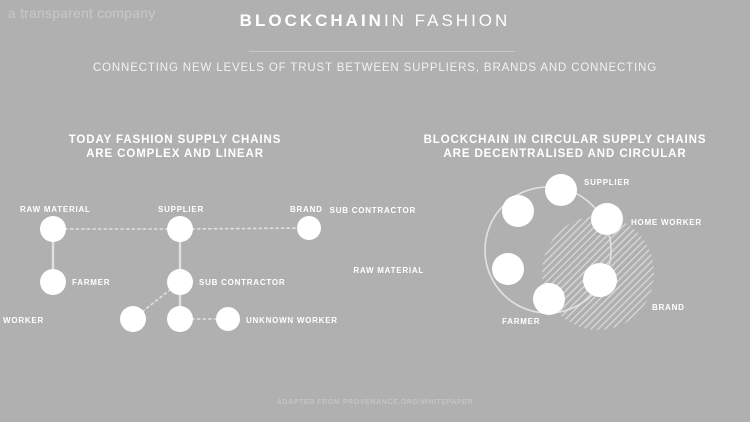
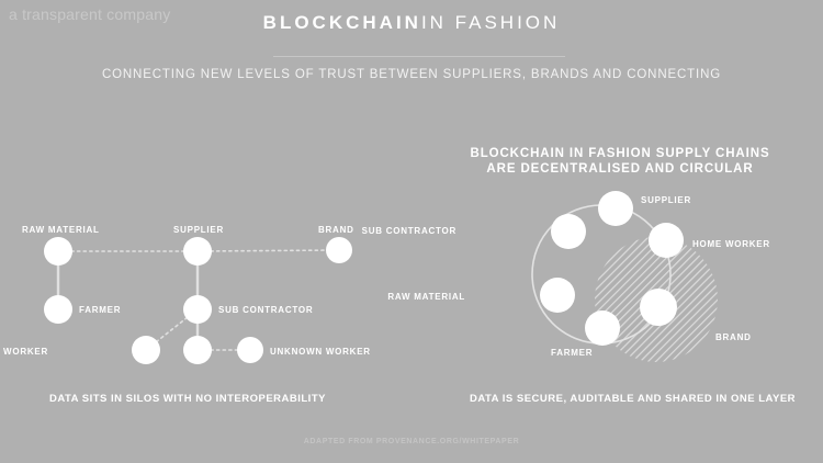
  a transparent company
  BLOCKCHAININ FASHION
  CONNECTING NEW LEVELS OF TRUST BETWEEN SUPPLIERS, BRANDS AND CONNECTING
- TODAY FASHION SUPPLY CHAINS
- ARE COMPLEX AND LINEAR
- BLOCKCHAIN IN CIRCULAR SUPPLY CHAINS
+ BLOCKCHAIN IN FASHION SUPPLY CHAINS
  ARE DECENTRALISED AND CIRCULAR
  RAW MATERIAL
  SUPPLIER
  BRAND
  FARMER
  SUB CONTRACTOR
  UNKNOWN WORKER
  SUPPLIER
  SUB CONTRACTOR
  HOME WORKER
  RAW MATERIAL
  FARMER
  BRAND
+ DATA SITS IN SILOS WITH NO INTEROPERABILITY
+ DATA IS SECURE, AUDITABLE AND SHARED IN ONE LAYER
